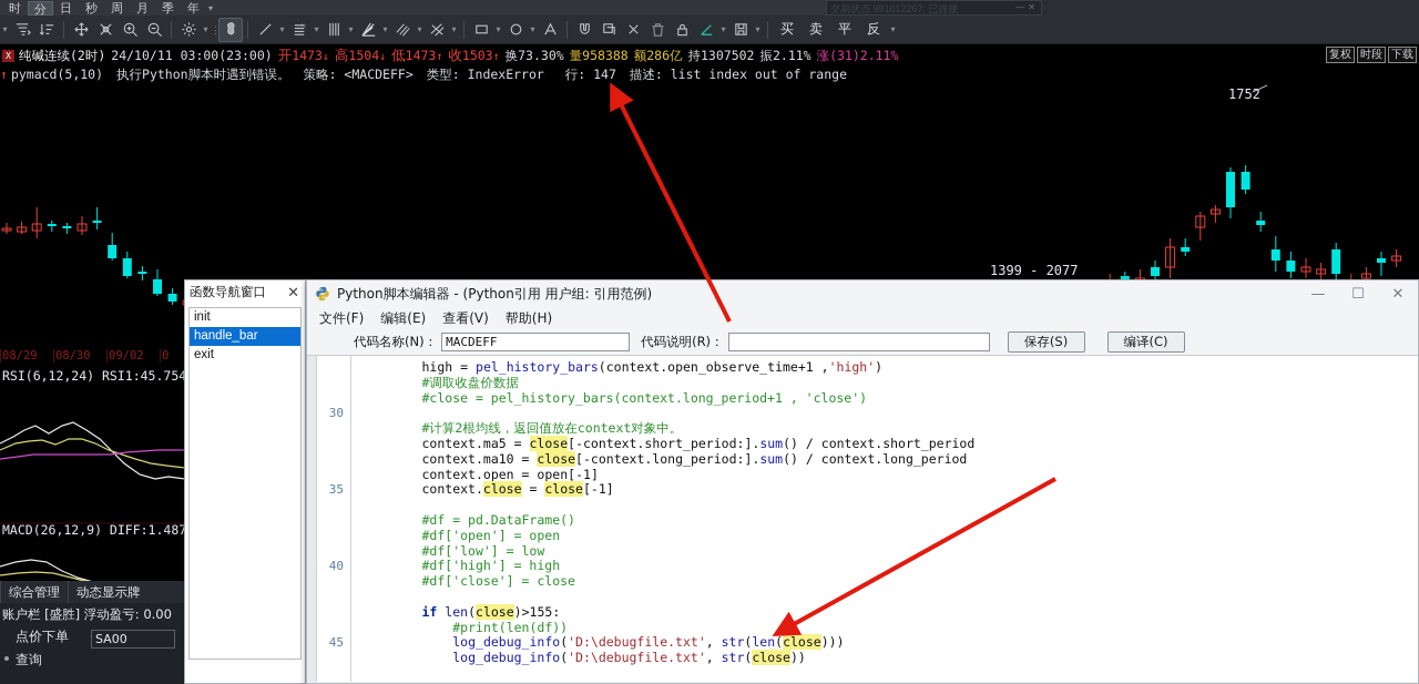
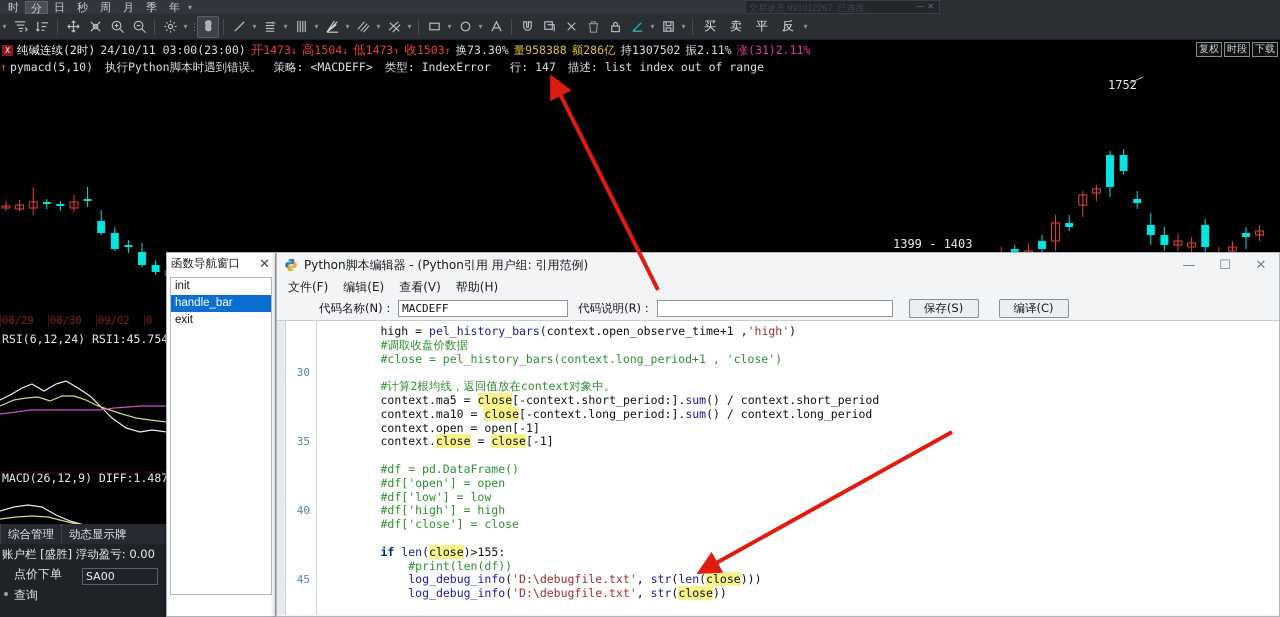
  1752
- 1399 - 2077
+ 1399 - 1403
  08/29
  08/30
  09/02
  0
  RSI(6,12,24) RSI1:45.754
  MACD(26,12,9) DIFF:1.487
  综合管理
  动态显示牌
  账户栏 [盛胜] 浮动盈亏: 0.00
  点价下单
  查询
  SA00
  时
  分
  日
  秒
  周
  月
  季
  年
  ▾
  交易状态 991012267: 已连接
  —✕
  ▾
  ▾
  ⋮
  ▾
  ▾
  ▾
  ▾
  ▾
  ▾
  ▾
  ▾
  ▾
  ▾
  买
  卖
  平
  反
  ▾
  X 纯碱连续(2时) 24/10/11 03:00(23:00) 开1473↓ 高1504↓ 低1473↑ 收1503↑ 换73.30% 量958388 额286亿 持1307502 振2.11% 涨(31)2.11%
  ↑ pymacd(5,10) 执行Python脚本时遇到错误。 策略: <MACDEFF> 类型: IndexError 行: 147 描述: list index out of range
  复权
  时段
  下载
  函数导航窗口
  ✕
  init
  handle_bar
  exit
  Python脚本编辑器 - (Python引用 用户组: 引用范例)
  —
  ☐
  ✕
  文件(F)
  编辑(E)
  查看(V)
  帮助(H)
  代码名称(N)：
  MACDEFF
  代码说明(R)：
  保存(S)
  编译(C)
  30
  35
  40
  45
  high = pel_history_bars(context.open_observe_time+1 ,'high')
  #调取收盘价数据
  #close = pel_history_bars(context.long_period+1 , 'close')
  #计算2根均线，返回值放在context对象中。
  context.ma5 = close[-context.short_period:].sum() / context.short_period
  context.ma10 = close[-context.long_period:].sum() / context.long_period
  context.open = open[-1]
  context.close = close[-1]
  #df = pd.DataFrame()
  #df['open'] = open
  #df['low'] = low
  #df['high'] = high
  #df['close'] = close
  if len(close)>155:
  #print(len(df))
  log_debug_info('D:\debugfile.txt', str(len(close)))
  log_debug_info('D:\debugfile.txt', str(close))
